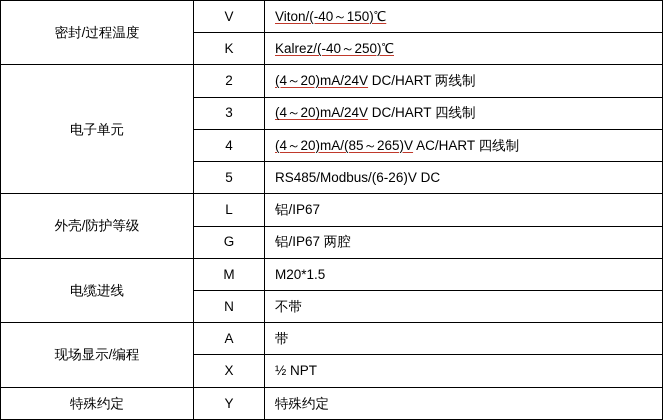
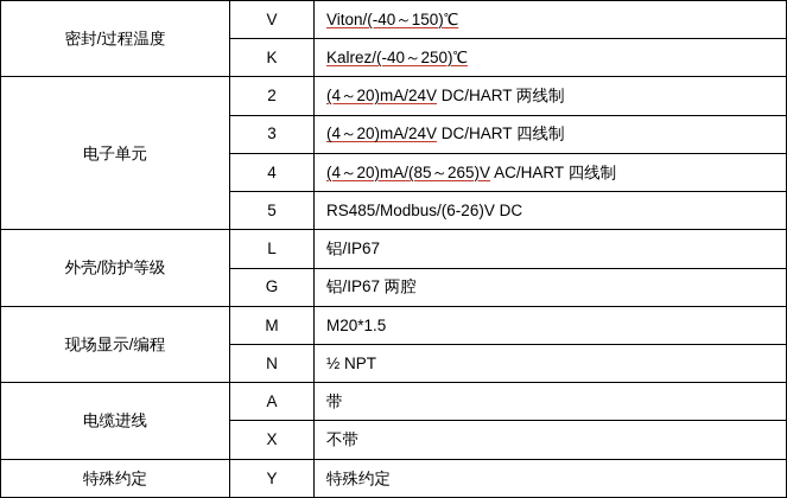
  密封/过程温度	V	Viton/(-40～150)℃
  K	Kalrez/(-40～250)℃
  电子单元	2	(4～20)mA/24V DC/HART 两线制
  3	(4～20)mA/24V DC/HART 四线制
  4	(4～20)mA/(85～265)V AC/HART 四线制
  5	RS485/Modbus/(6-26)V DC
  外壳/防护等级	L	铝/IP67
  G	铝/IP67 两腔
- 电缆进线	M	M20*1.5
+ 现场显示/编程	M	M20*1.5
- N	不带
+ N	½ NPT
- 现场显示/编程	A	带
+ 电缆进线	A	带
- X	½ NPT
+ X	不带
  特殊约定	Y	特殊约定
